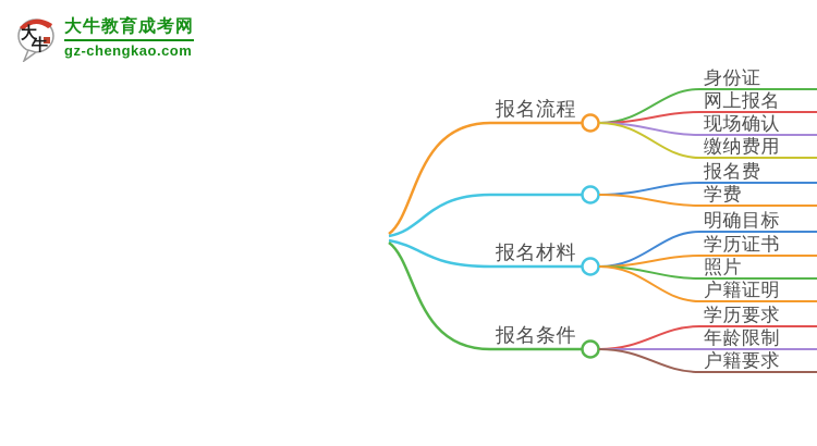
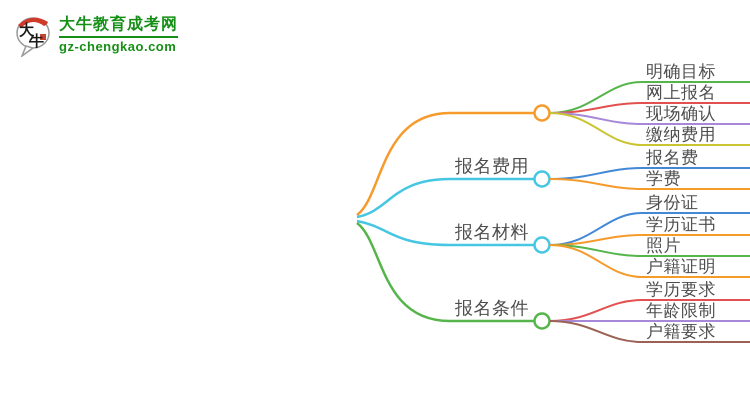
  大
  牛
  大牛教育成考网
  gz-chengkao.com
- 报名流程
- 身份证
+ 明确目标
  网上报名
  现场确认
  缴纳费用
+ 报名费用
  报名费
  学费
  报名材料
- 明确目标
+ 身份证
  学历证书
  照片
  户籍证明
  报名条件
  学历要求
  年龄限制
  户籍要求
